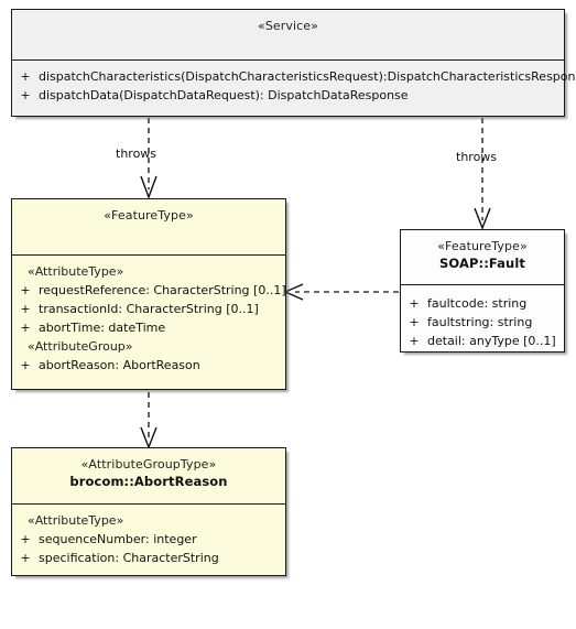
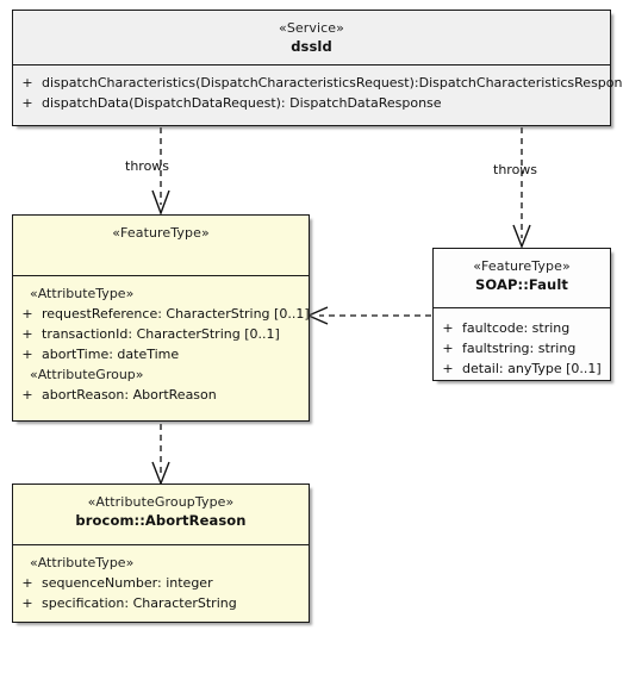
  «Service»
+ dssld
  +
  dispatchCharacteristics(DispatchCharacteristicsRequest):DispatchCharacteristicsRespon
  +
  dispatchData(DispatchDataRequest): DispatchDataResponse
  «FeatureType»
  «AttributeType»
  +
  requestReference: CharacterString [0..1]
  +
  transactionId: CharacterString [0..1]
  +
  abortTime: dateTime
  «AttributeGroup»
  +
  abortReason: AbortReason
  «FeatureType»
  SOAP::Fault
  +
  faultcode: string
  +
  faultstring: string
  +
  detail: anyType [0..1]
  «AttributeGroupType»
  brocom::AbortReason
  «AttributeType»
  +
  sequenceNumber: integer
  +
  specification: CharacterString
  throws
  throws
